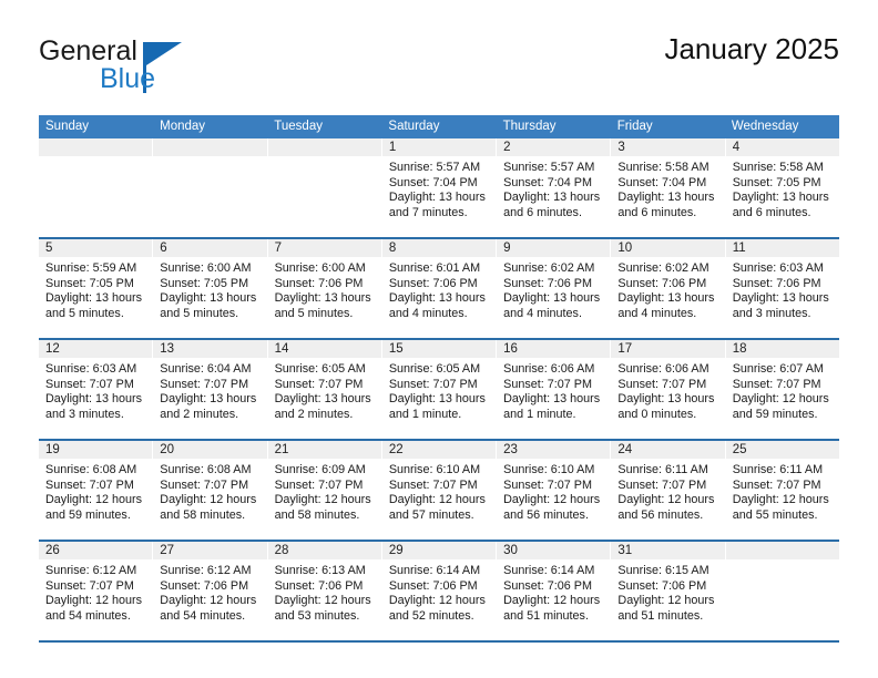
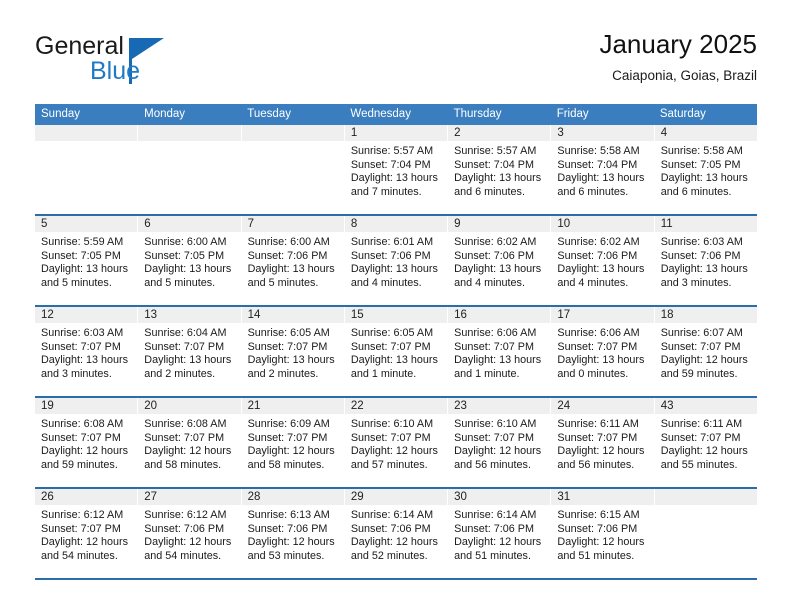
  General
  Blue
  January 2025
+ Caiaponia, Goias, Brazil
  Sunday
  Monday
  Tuesday
- Saturday
+ Wednesday
  Thursday
  Friday
- Wednesday
+ Saturday
  1
  Sunrise: 5:57 AM
  Sunset: 7:04 PM
  Daylight: 13 hours
  and 7 minutes.
  2
  Sunrise: 5:57 AM
  Sunset: 7:04 PM
  Daylight: 13 hours
  and 6 minutes.
  3
  Sunrise: 5:58 AM
  Sunset: 7:04 PM
  Daylight: 13 hours
  and 6 minutes.
  4
  Sunrise: 5:58 AM
  Sunset: 7:05 PM
  Daylight: 13 hours
  and 6 minutes.
  5
  Sunrise: 5:59 AM
  Sunset: 7:05 PM
  Daylight: 13 hours
  and 5 minutes.
  6
  Sunrise: 6:00 AM
  Sunset: 7:05 PM
  Daylight: 13 hours
  and 5 minutes.
  7
  Sunrise: 6:00 AM
  Sunset: 7:06 PM
  Daylight: 13 hours
  and 5 minutes.
  8
  Sunrise: 6:01 AM
  Sunset: 7:06 PM
  Daylight: 13 hours
  and 4 minutes.
  9
  Sunrise: 6:02 AM
  Sunset: 7:06 PM
  Daylight: 13 hours
  and 4 minutes.
  10
  Sunrise: 6:02 AM
  Sunset: 7:06 PM
  Daylight: 13 hours
  and 4 minutes.
  11
  Sunrise: 6:03 AM
  Sunset: 7:06 PM
  Daylight: 13 hours
  and 3 minutes.
  12
  Sunrise: 6:03 AM
  Sunset: 7:07 PM
  Daylight: 13 hours
  and 3 minutes.
  13
  Sunrise: 6:04 AM
  Sunset: 7:07 PM
  Daylight: 13 hours
  and 2 minutes.
  14
  Sunrise: 6:05 AM
  Sunset: 7:07 PM
  Daylight: 13 hours
  and 2 minutes.
  15
  Sunrise: 6:05 AM
  Sunset: 7:07 PM
  Daylight: 13 hours
  and 1 minute.
  16
  Sunrise: 6:06 AM
  Sunset: 7:07 PM
  Daylight: 13 hours
  and 1 minute.
  17
  Sunrise: 6:06 AM
  Sunset: 7:07 PM
  Daylight: 13 hours
  and 0 minutes.
  18
  Sunrise: 6:07 AM
  Sunset: 7:07 PM
  Daylight: 12 hours
  and 59 minutes.
  19
  Sunrise: 6:08 AM
  Sunset: 7:07 PM
  Daylight: 12 hours
  and 59 minutes.
  20
  Sunrise: 6:08 AM
  Sunset: 7:07 PM
  Daylight: 12 hours
  and 58 minutes.
  21
  Sunrise: 6:09 AM
  Sunset: 7:07 PM
  Daylight: 12 hours
  and 58 minutes.
  22
  Sunrise: 6:10 AM
  Sunset: 7:07 PM
  Daylight: 12 hours
  and 57 minutes.
  23
  Sunrise: 6:10 AM
  Sunset: 7:07 PM
  Daylight: 12 hours
  and 56 minutes.
  24
  Sunrise: 6:11 AM
  Sunset: 7:07 PM
  Daylight: 12 hours
  and 56 minutes.
- 25
+ 43
  Sunrise: 6:11 AM
  Sunset: 7:07 PM
  Daylight: 12 hours
  and 55 minutes.
  26
  Sunrise: 6:12 AM
  Sunset: 7:07 PM
  Daylight: 12 hours
  and 54 minutes.
  27
  Sunrise: 6:12 AM
  Sunset: 7:06 PM
  Daylight: 12 hours
  and 54 minutes.
  28
  Sunrise: 6:13 AM
  Sunset: 7:06 PM
  Daylight: 12 hours
  and 53 minutes.
  29
  Sunrise: 6:14 AM
  Sunset: 7:06 PM
  Daylight: 12 hours
  and 52 minutes.
  30
  Sunrise: 6:14 AM
  Sunset: 7:06 PM
  Daylight: 12 hours
  and 51 minutes.
  31
  Sunrise: 6:15 AM
  Sunset: 7:06 PM
  Daylight: 12 hours
  and 51 minutes.
